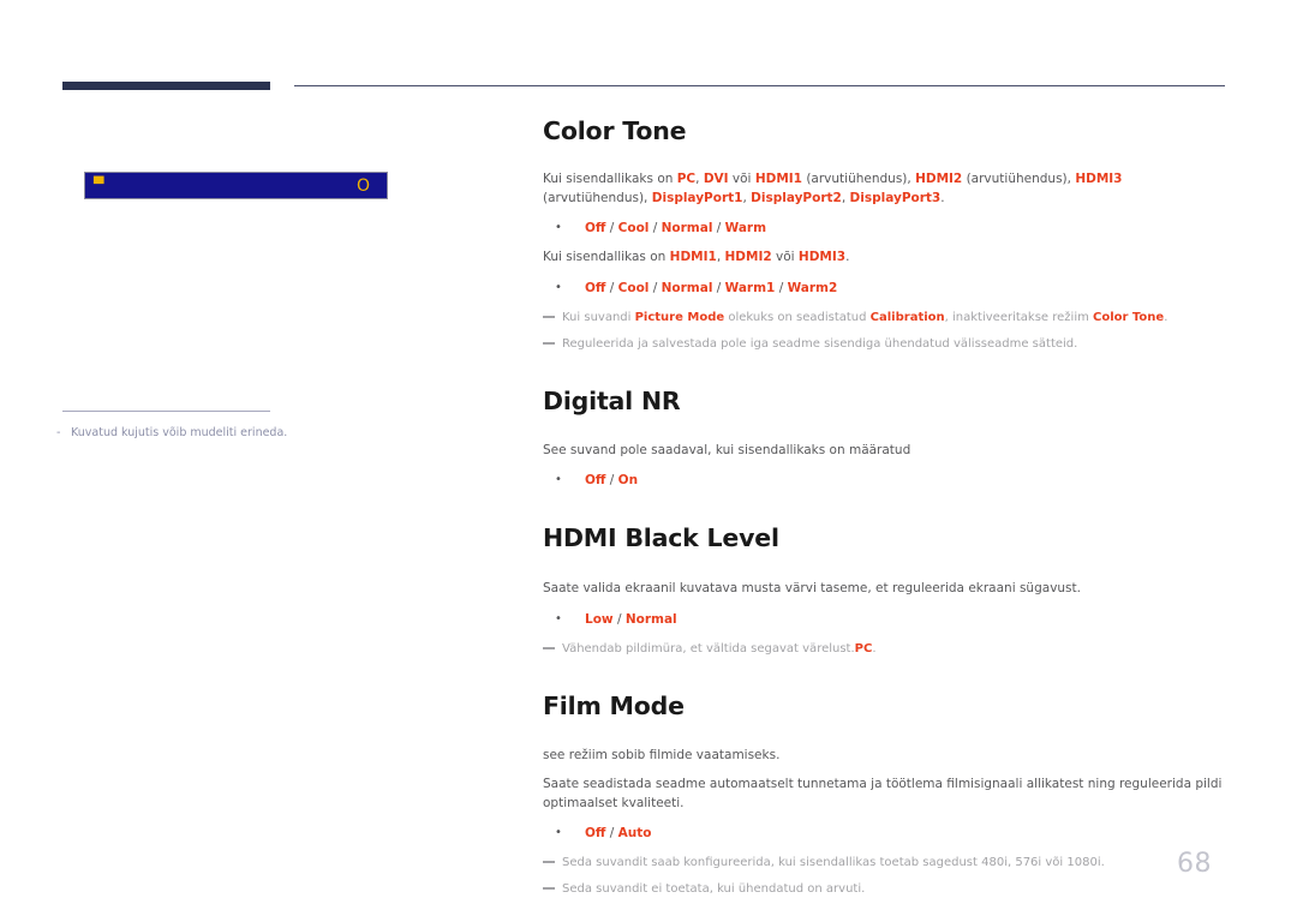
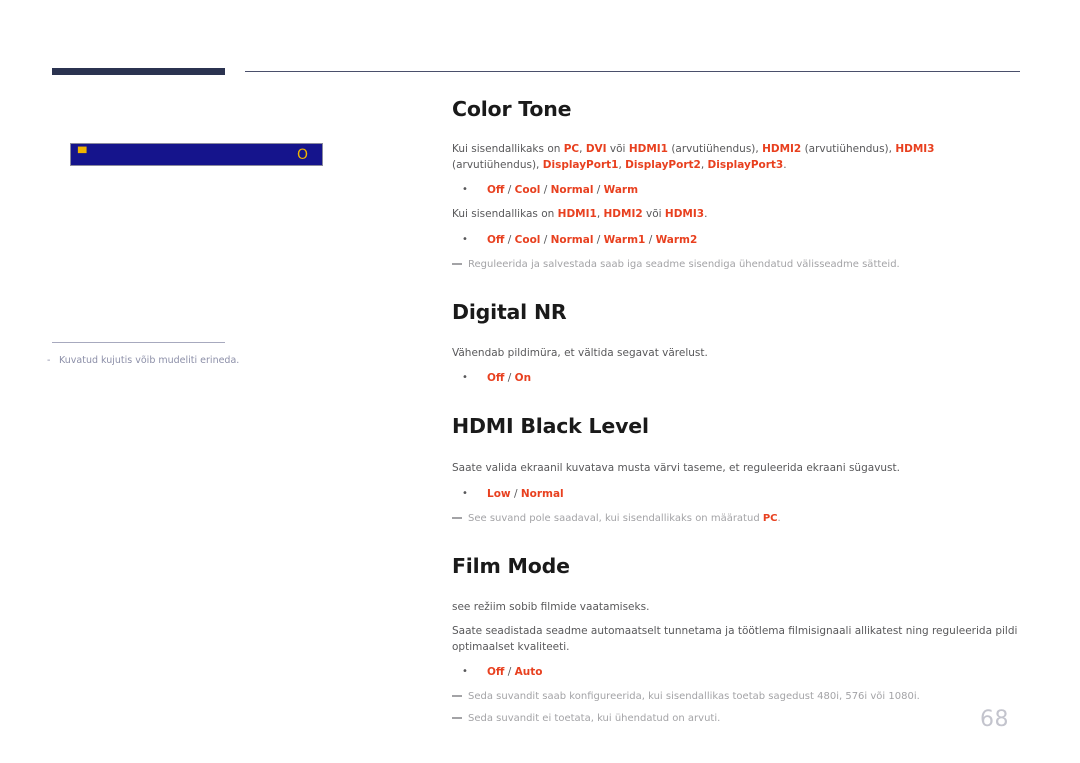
  ▀
  O
  - Kuvatud kujutis võib mudeliti erineda.
  Color Tone
  Kui sisendallikaks on PC, DVI või HDMI1 (arvutiühendus), HDMI2 (arvutiühendus), HDMI3 (arvutiühendus), DisplayPort1, DisplayPort2, DisplayPort3.
  •
  Off / Cool / Normal / Warm
  Kui sisendallikas on HDMI1, HDMI2 või HDMI3.
  •
  Off / Cool / Normal / Warm1 / Warm2
- Kui suvandi Picture Mode olekuks on seadistatud Calibration, inaktiveeritakse režiim Color Tone.
- Reguleerida ja salvestada pole iga seadme sisendiga ühendatud välisseadme sätteid.
+ Reguleerida ja salvestada saab iga seadme sisendiga ühendatud välisseadme sätteid.
  Digital NR
- See suvand pole saadaval, kui sisendallikaks on määratud
+ Vähendab pildimüra, et vältida segavat värelust.
  •
  Off / On
  HDMI Black Level
  Saate valida ekraanil kuvatava musta värvi taseme, et reguleerida ekraani sügavust.
  •
  Low / Normal
- Vähendab pildimüra, et vältida segavat värelust.PC.
+ See suvand pole saadaval, kui sisendallikaks on määratud PC.
  Film Mode
  see režiim sobib filmide vaatamiseks.
  Saate seadistada seadme automaatselt tunnetama ja töötlema filmisignaali allikatest ning reguleerida pildi optimaalset kvaliteeti.
  •
  Off / Auto
  Seda suvandit saab konfigureerida, kui sisendallikas toetab sagedust 480i, 576i või 1080i.
  Seda suvandit ei toetata, kui ühendatud on arvuti.
  68
